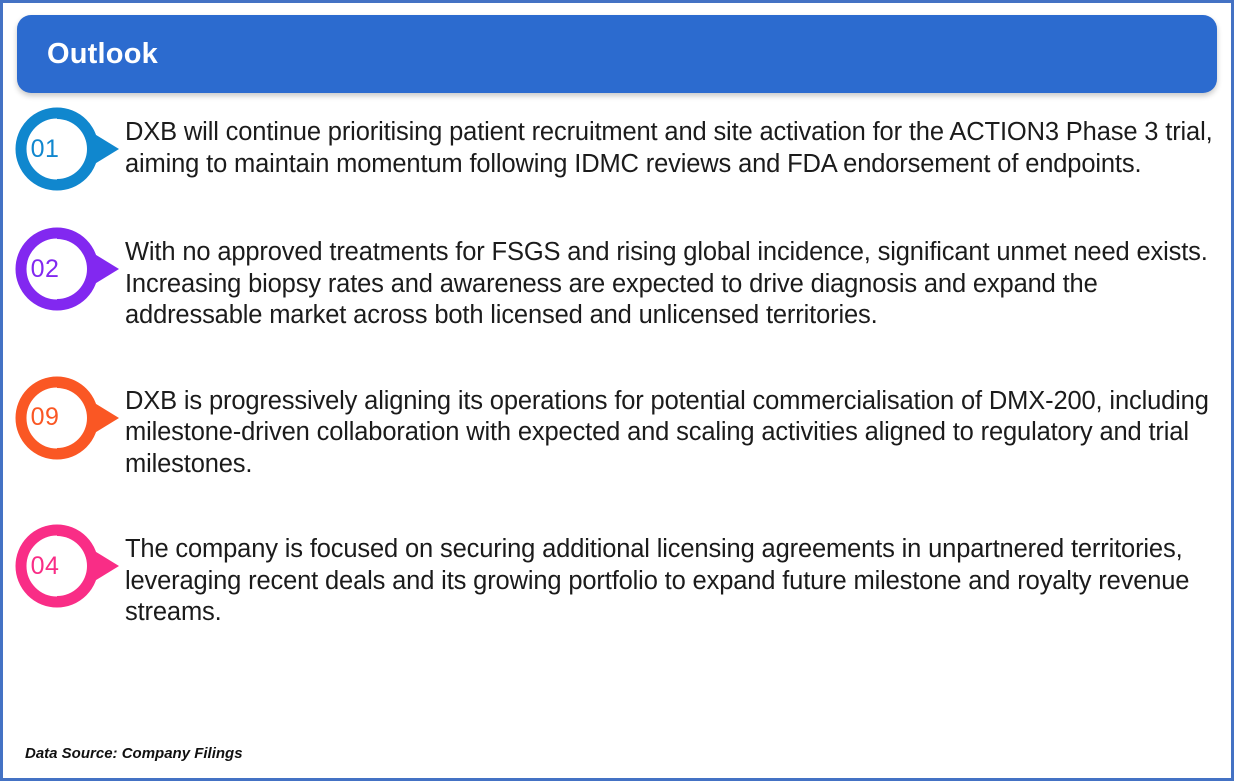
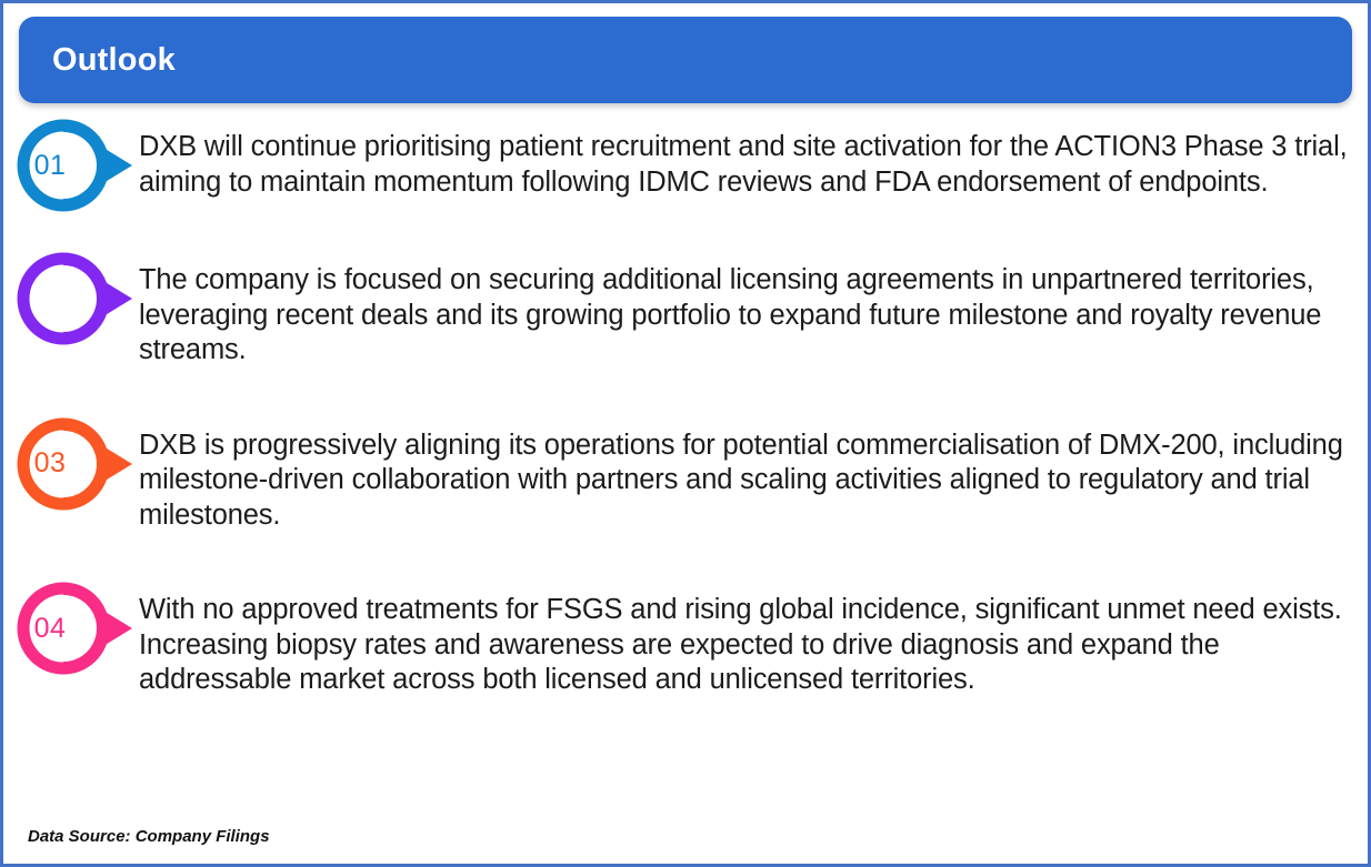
  Outlook
  01
  DXB will continue prioritising patient recruitment and site activation for the ACTION3 Phase 3 trial, aiming to maintain momentum following IDMC reviews and FDA endorsement of endpoints.
- 02
- With no approved treatments for FSGS and rising global incidence, significant unmet need exists. Increasing biopsy rates and awareness are expected to drive diagnosis and expand the addressable market across both licensed and unlicensed territories.
+ The company is focused on securing additional licensing agreements in unpartnered territories, leveraging recent deals and its growing portfolio to expand future milestone and royalty revenue streams.
- 09
+ 03
- DXB is progressively aligning its operations for potential commercialisation of DMX-200, including milestone-driven collaboration with expected and scaling activities aligned to regulatory and trial milestones.
+ DXB is progressively aligning its operations for potential commercialisation of DMX-200, including milestone-driven collaboration with partners and scaling activities aligned to regulatory and trial milestones.
  04
- The company is focused on securing additional licensing agreements in unpartnered territories, leveraging recent deals and its growing portfolio to expand future milestone and royalty revenue streams.
+ With no approved treatments for FSGS and rising global incidence, significant unmet need exists. Increasing biopsy rates and awareness are expected to drive diagnosis and expand the addressable market across both licensed and unlicensed territories.
  Data Source: Company Filings
